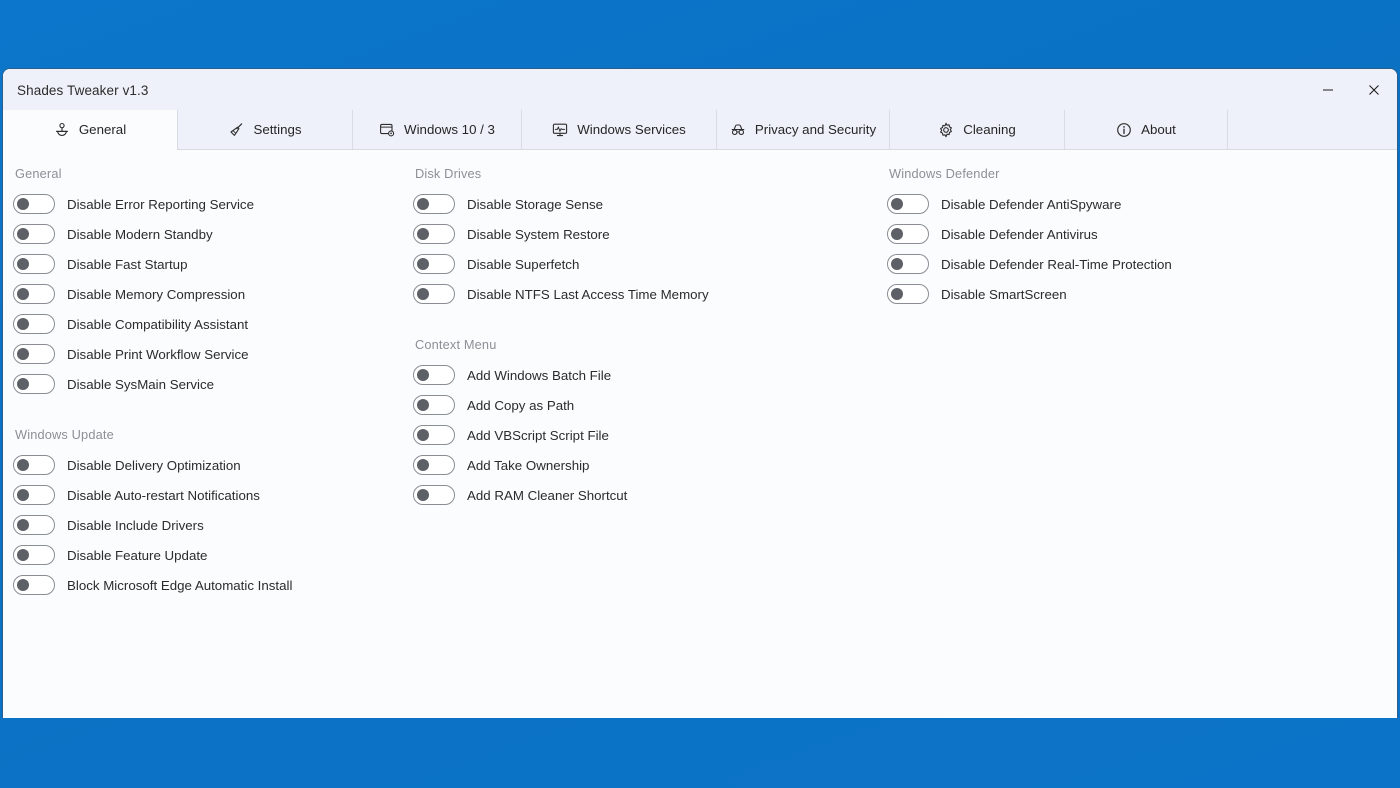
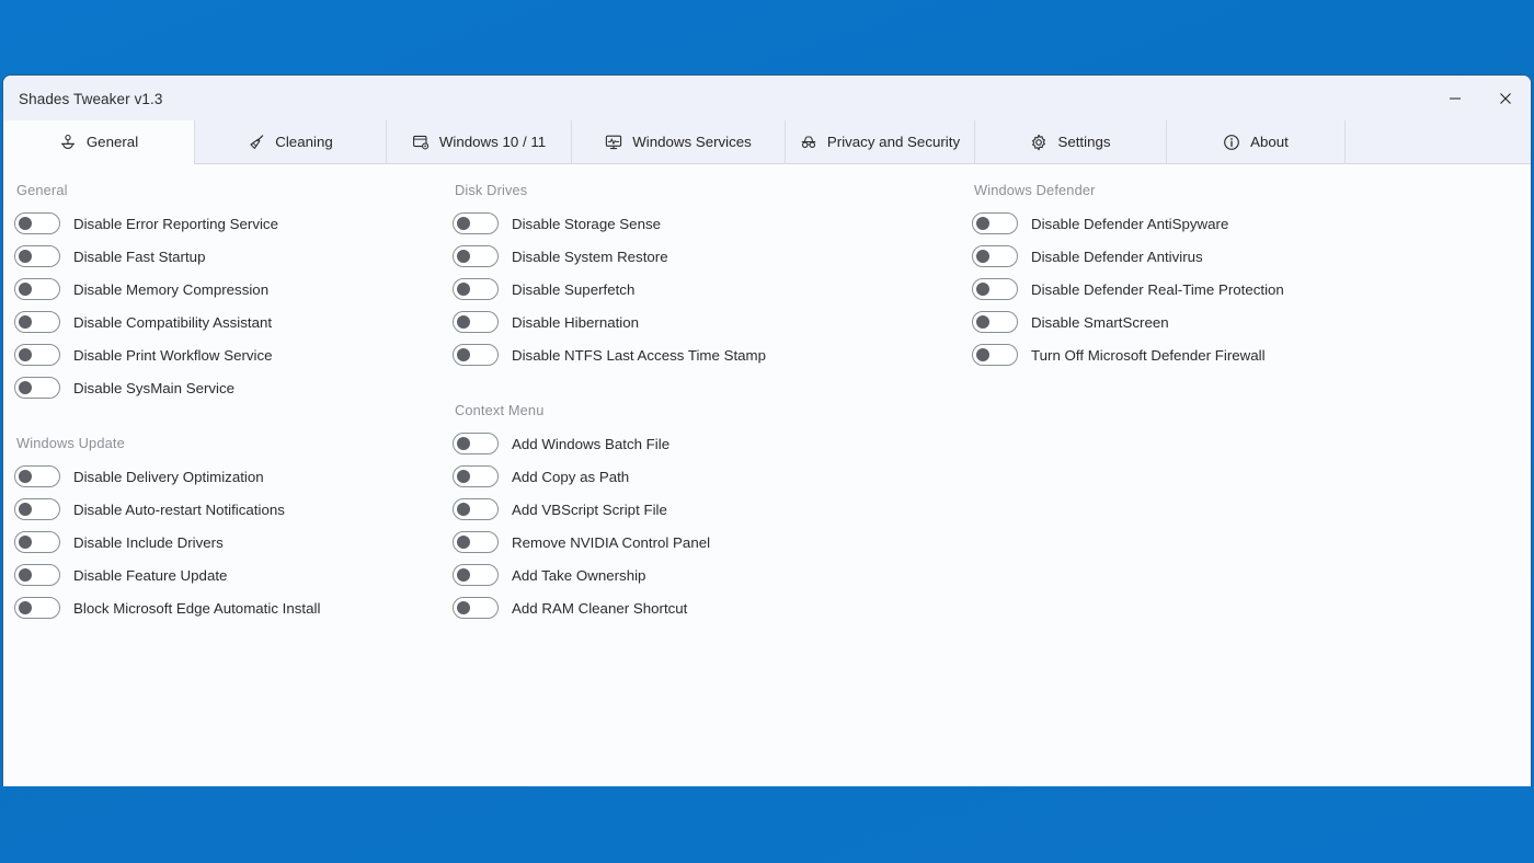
  Shades Tweaker v1.3
  General
- Settings
+ Cleaning
- Windows 10 / 3
+ Windows 10 / 11
  Windows Services
  Privacy and Security
- Cleaning
+ Settings
  About
  General
  Disable Error Reporting Service
- Disable Modern Standby
  Disable Fast Startup
  Disable Memory Compression
  Disable Compatibility Assistant
  Disable Print Workflow Service
  Disable SysMain Service
  Windows Update
  Disable Delivery Optimization
  Disable Auto-restart Notifications
  Disable Include Drivers
  Disable Feature Update
  Block Microsoft Edge Automatic Install
  Disk Drives
  Disable Storage Sense
  Disable System Restore
  Disable Superfetch
+ Disable Hibernation
- Disable NTFS Last Access Time Memory
+ Disable NTFS Last Access Time Stamp
  Context Menu
  Add Windows Batch File
  Add Copy as Path
  Add VBScript Script File
+ Remove NVIDIA Control Panel
  Add Take Ownership
  Add RAM Cleaner Shortcut
  Windows Defender
  Disable Defender AntiSpyware
  Disable Defender Antivirus
  Disable Defender Real-Time Protection
  Disable SmartScreen
+ Turn Off Microsoft Defender Firewall
